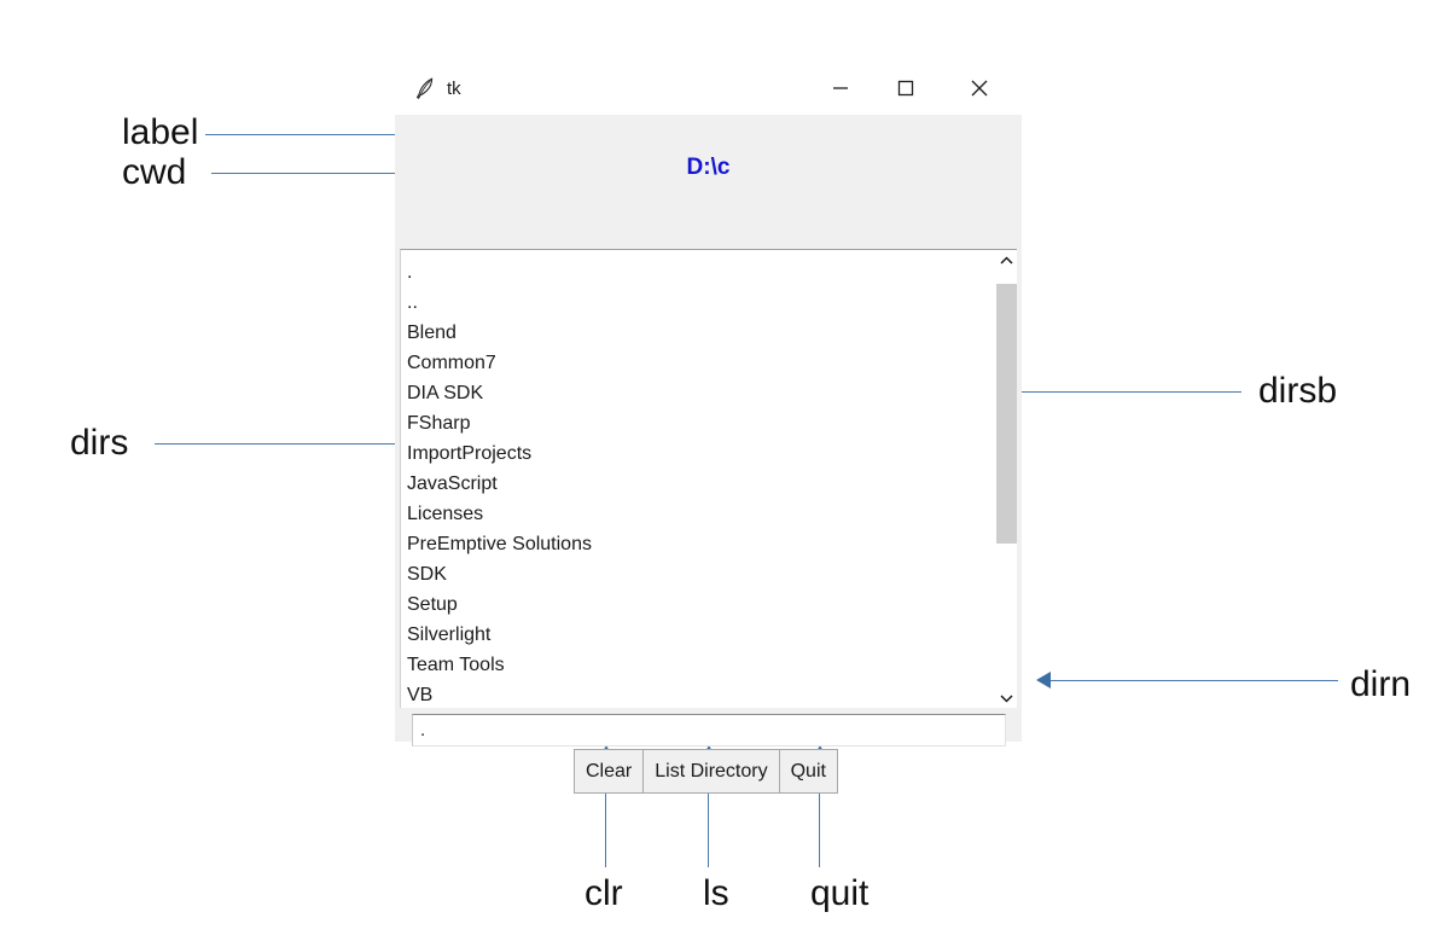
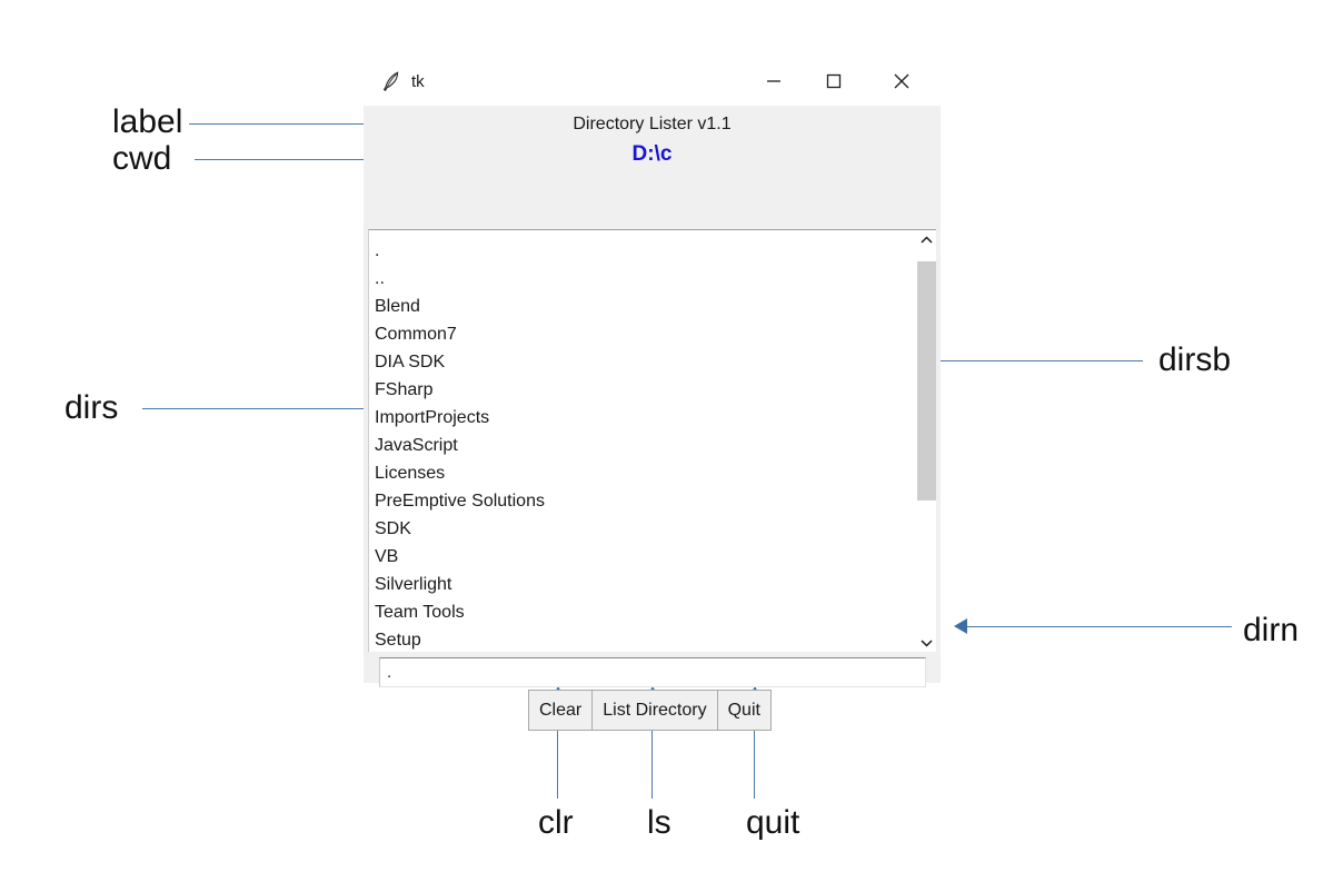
  label
  cwd
  dirs
  dirsb
  dirn
  clr
  ls
  quit
  tk
+ Directory Lister v1.1
  D:\c
  .
  ..
  Blend
  Common7
  DIA SDK
  FSharp
  ImportProjects
  JavaScript
  Licenses
  PreEmptive Solutions
  SDK
- Setup
+ VB
  Silverlight
  Team Tools
- VB
+ Setup
  .
  Clear
  List Directory
  Quit
